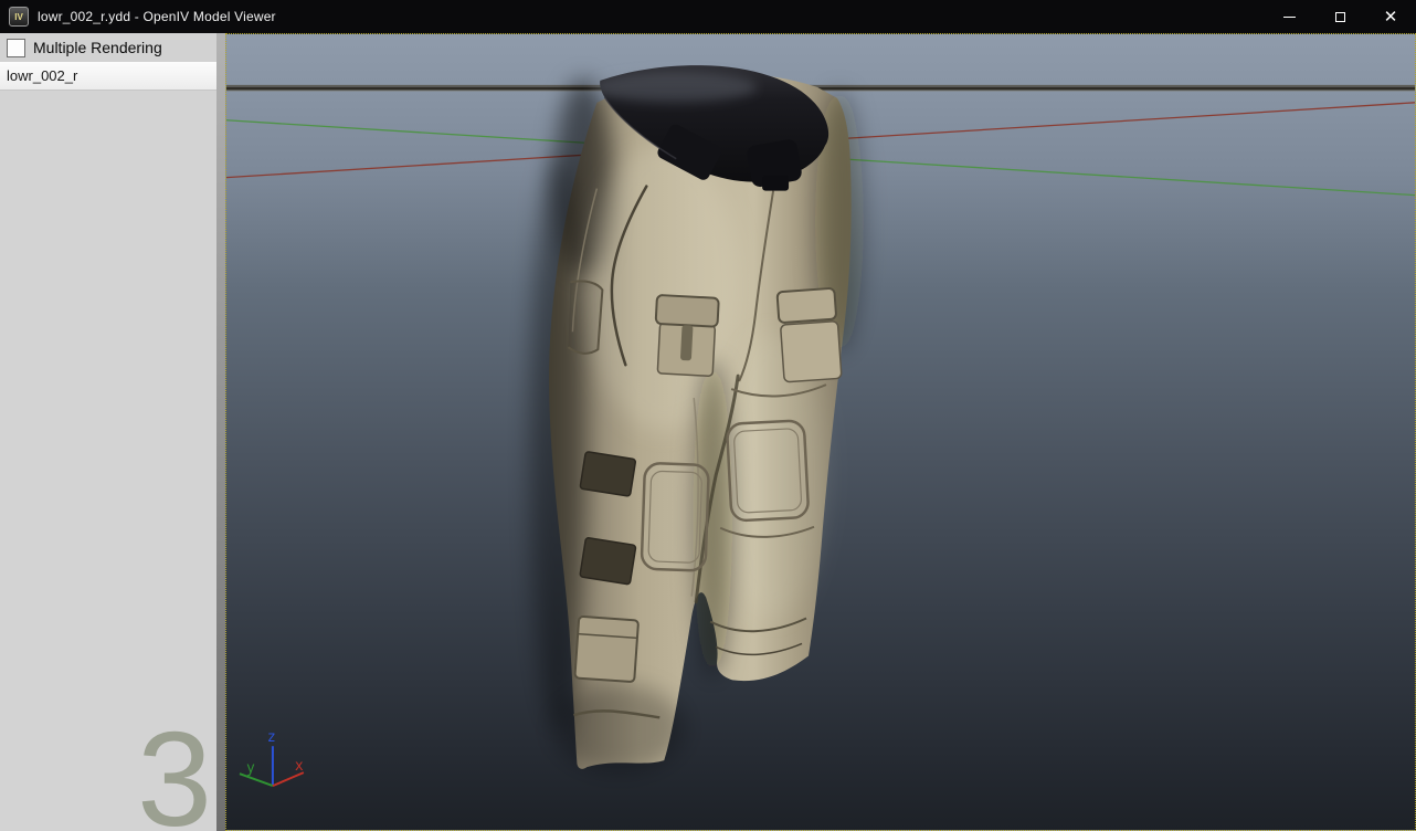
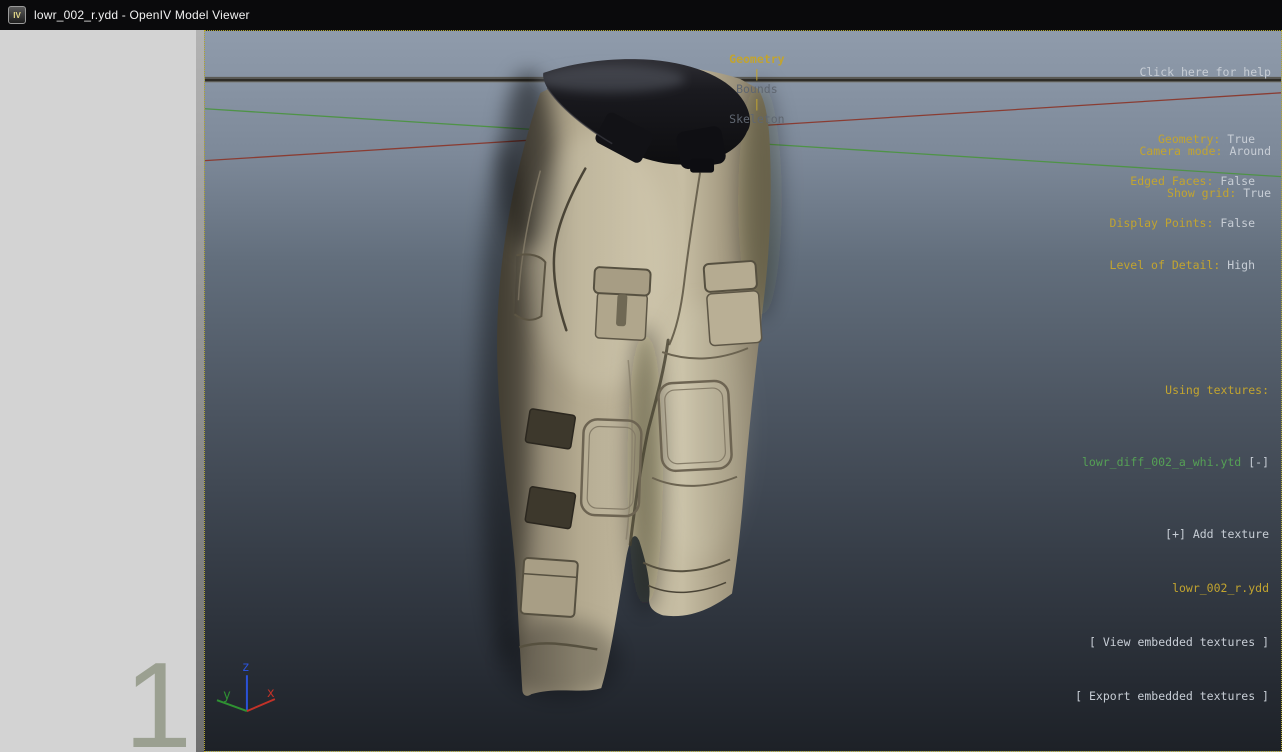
  IV
  lowr_002_r.ydd - OpenIV Model Viewer
- ✕
- Multiple Rendering
- lowr_002_r
- 3
+ 1
  z
  y
  x
+ Geometry | Bounds | Skeleton
+ Click here for help
+ Camera mode: Around
+ Show grid: True
+ Geometry: True
+ Edged Faces: False
+ Display Points: False
+ Level of Detail: High
+ Using textures:
+ lowr_diff_002_a_whi.ytd [-]
+ [+] Add texture
+ lowr_002_r.ydd
+ [ View embedded textures ]
+ [ Export embedded textures ]
